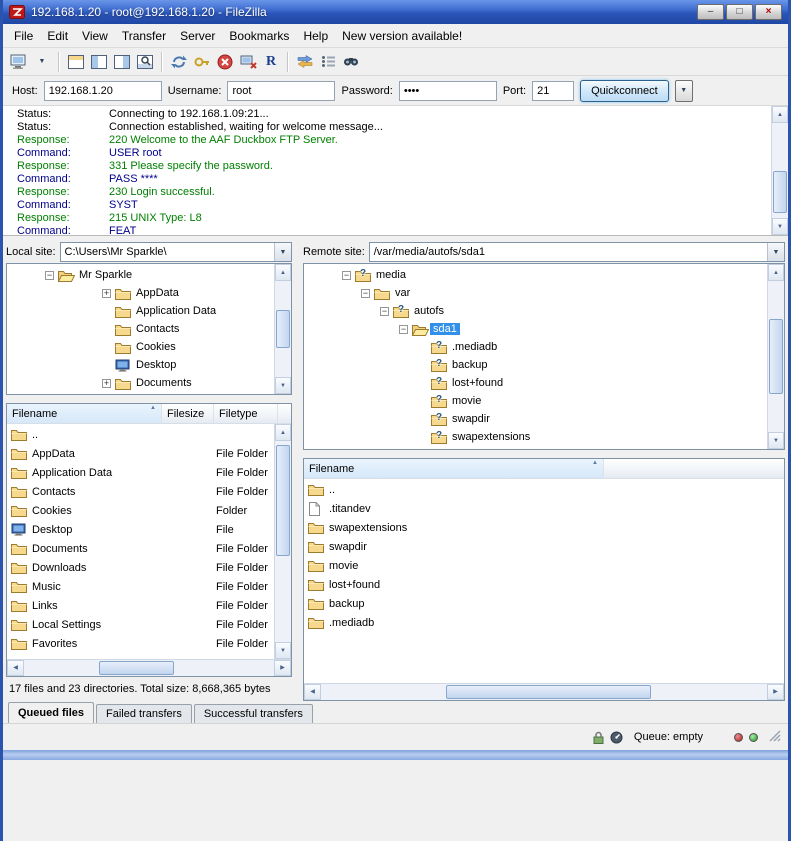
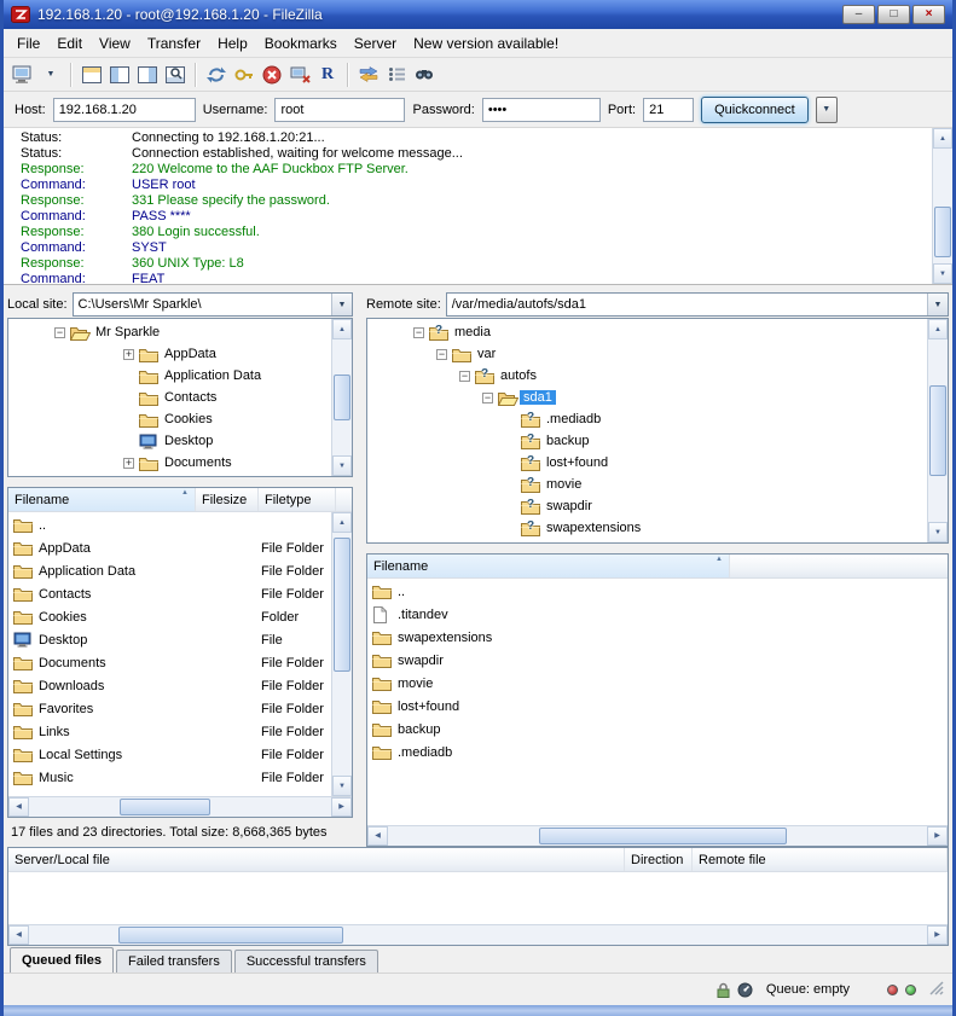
  192.168.1.20 - root@192.168.1.20 - FileZilla
  –
  □
  ×
  File
  Edit
  View
  Transfer
- Server
+ Help
  Bookmarks
- Help
+ Server
  New version available!
  R
  Host:
  192.168.1.20
  Username:
  root
  Password:
  ••••
  Port:
  21
  Quickconnect
  Status:
- Connecting to 192.168.1.09:21...
+ Connecting to 192.168.1.20:21...
  Status:
  Connection established, waiting for welcome message...
  Response:
  220 Welcome to the AAF Duckbox FTP Server.
  Command:
  USER root
  Response:
  331 Please specify the password.
  Command:
  PASS ****
  Response:
- 230 Login successful.
+ 380 Login successful.
  Command:
  SYST
  Response:
- 215 UNIX Type: L8
+ 360 UNIX Type: L8
  Command:
  FEAT
  Local site:
  C:\Users\Mr Sparkle\
  −
  Mr Sparkle
  +
  AppData
  Application Data
  Contacts
  Cookies
  Desktop
  +
  Documents
  Filename
  Filesize
  Filetype
  ..
  AppData
  File Folder
  Application Data
  File Folder
  Contacts
  File Folder
  Cookies
  Folder
  Desktop
  File
  Documents
  File Folder
  Downloads
  File Folder
- Music
+ Favorites
  File Folder
  Links
  File Folder
  Local Settings
  File Folder
- Favorites
+ Music
  File Folder
  17 files and 23 directories. Total size: 8,668,365 bytes
  Remote site:
  /var/media/autofs/sda1
  −
  ?
  media
  −
  var
  −
  ?
  autofs
  −
  sda1
  ?
  .mediadb
  ?
  backup
  ?
  lost+found
  ?
  movie
  ?
  swapdir
  ?
  swapextensions
  Filename
  ..
  .titandev
  swapextensions
  swapdir
  movie
  lost+found
  backup
  .mediadb
+ Server/Local file
+ Direction
+ Remote file
  Queued files
  Failed transfers
  Successful transfers
  Queue: empty
